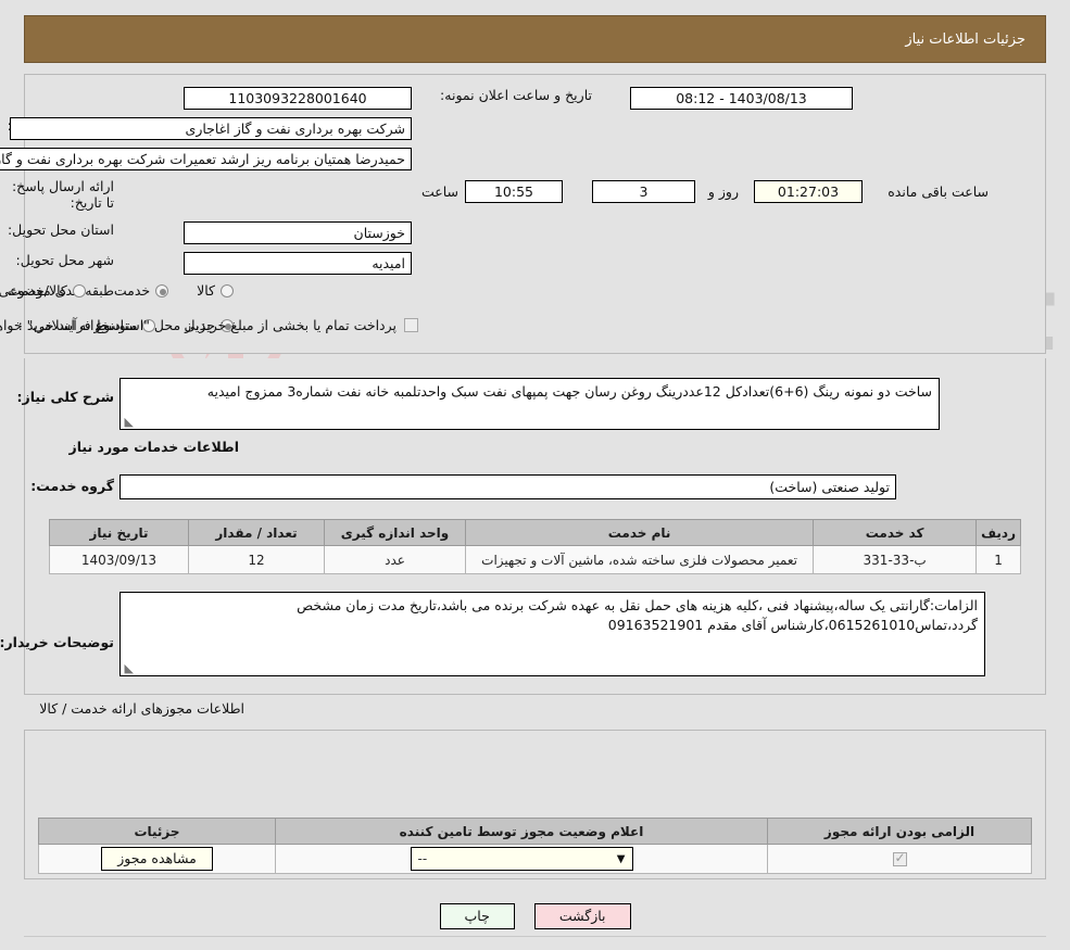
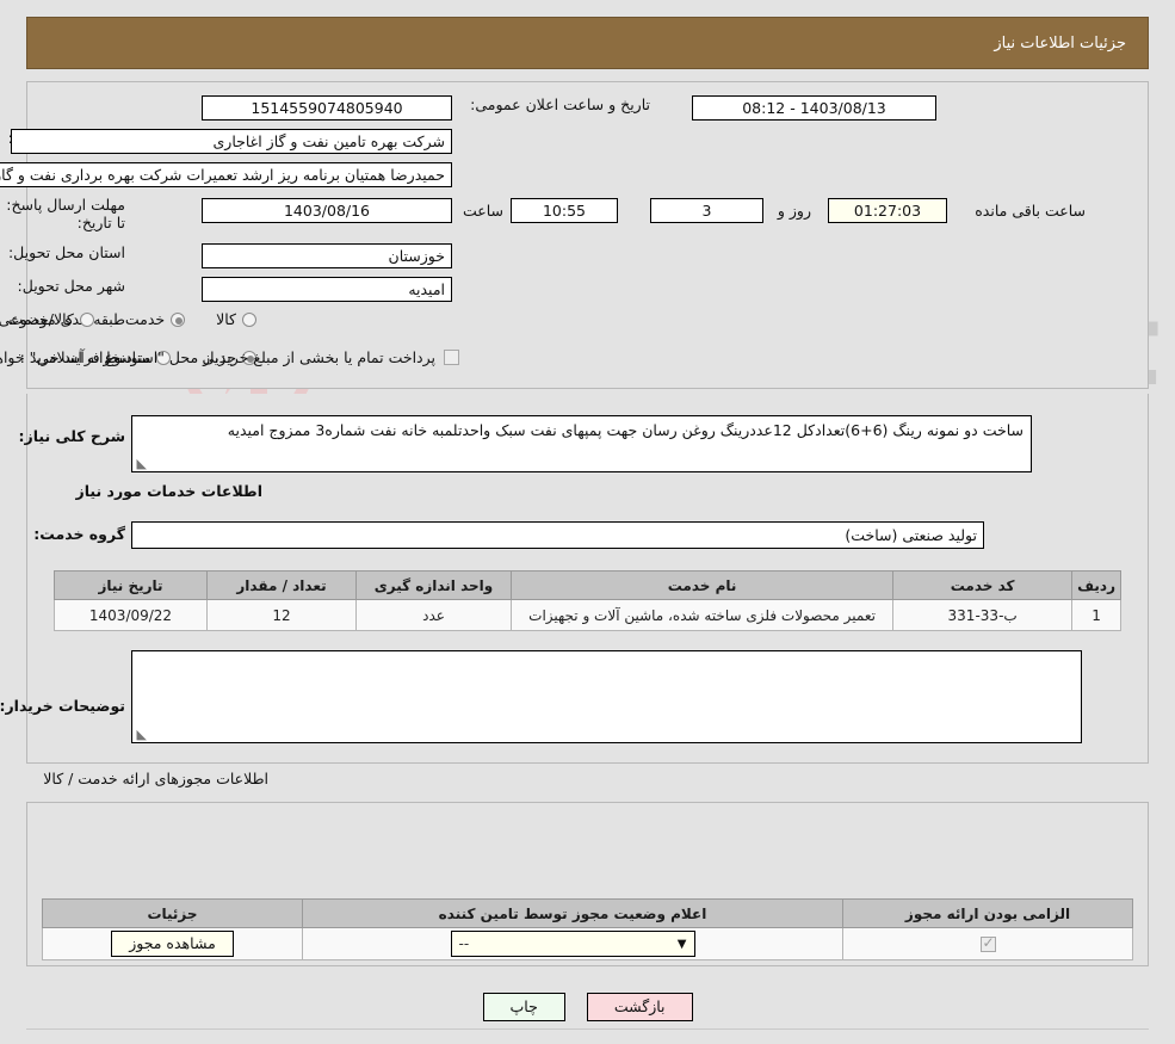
  جزئیات اطلاعات نیاز
- 1103093228001640
+ 1514559074805940
- تاریخ و ساعت اعلان نمونه:
+ تاریخ و ساعت اعلان عمومی:
  1403/08/13 - 08:12
- شرکت بهره برداری نفت و گاز اغاجاری
+ شرکت بهره تامین نفت و گاز اغاجاری
  حمیدرضا همتیان برنامه ریز ارشد تعمیرات شرکت بهره برداری نفت و گا
- ارائه ارسال پاسخ: تا تاریخ:
+ مهلت ارسال پاسخ: تا تاریخ:
+ 1403/08/16
  ساعت
  10:55
  3
  روز و
  01:27:03
  ساعت باقی مانده
  استان محل تحویل:
  خوزستان
  شهر محل تحویل:
  امیدیه
  طبقهدی موضوعی
  کالا
  خدمت
  کالا/خدمت
  نوع فرآیند خرید :
  جزیی
  متوسط
  پرداخت تمام یا بخشی از مبلغ خرید،از محل "اسناد خزانه اسلامی" خوا
  شرح کلی نیاز:
  ساخت دو نمونه رینگ (6+6)تعدادکل 12عددرینگ روغن رسان جهت پمپهای نفت سبک واحدتلمبه خانه نفت شماره3 ممزوج امیدیه
  ◣
  اطلاعات خدمات مورد نیاز
  گروه خدمت:
  تولید صنعتی (ساخت)
  ردیف	کد خدمت	نام خدمت	واحد اندازه گیری	تعداد / مقدار	تاریخ نیاز
- 1	ب-33-331	تعمیر محصولات فلزی ساخته شده، ماشین آلات و تجهیزات	عدد	12	1403/09/13
+ 1	ب-33-331	تعمیر محصولات فلزی ساخته شده، ماشین آلات و تجهیزات	عدد	12	1403/09/22
  توضیحات خریدار:
- الزامات:گارانتی یک ساله،پیشنهاد فنی ،کلیه هزینه های حمل نقل به عهده شرکت برنده می باشد،تاریخ مدت زمان مشخص گردد،تماس0615261010،کارشناس آقای مقدم 09163521901
  ◣
  اطلاعات مجوزهای ارائه خدمت / کالا
  الزامی بودن ارائه مجوز	اعلام وضعیت مجوز توسط تامین کننده	جزئیات
  	▼ --	مشاهده مجوز
  بازگشت
  چاپ
